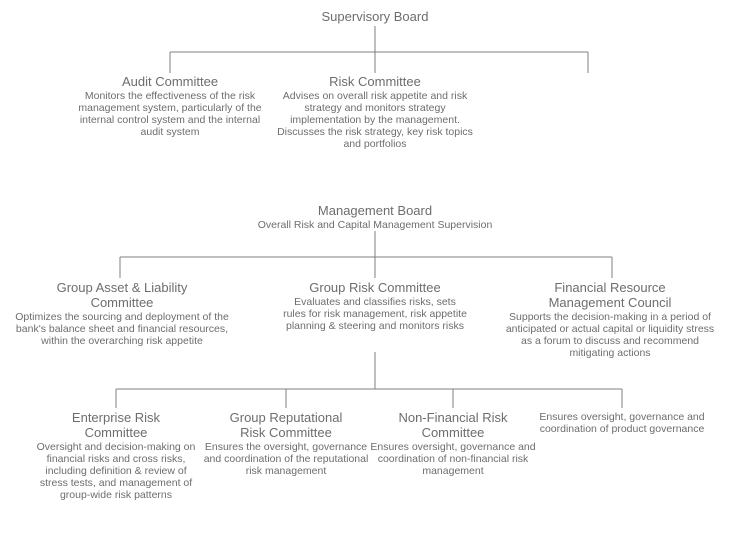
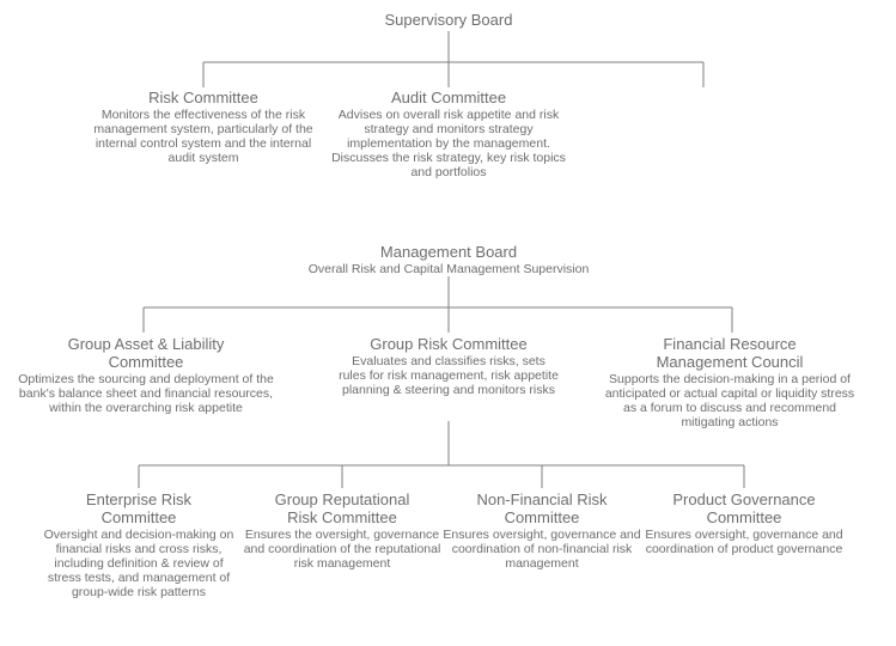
  Supervisory Board
- Audit Committee
+ Risk Committee
  Monitors the effectiveness of the risk management system, particularly of the internal control system and the internal audit system
- Risk Committee
+ Audit Committee
  Advises on overall risk appetite and risk strategy and monitors strategy implementation by the management. Discusses the risk strategy, key risk topics and portfolios
  Management Board
  Overall Risk and Capital Management Supervision
  Group Asset & Liability Committee
  Optimizes the sourcing and deployment of the bank's balance sheet and financial resources, within the overarching risk appetite
  Group Risk Committee
  Evaluates and classifies risks, sets rules for risk management, risk appetite planning & steering and monitors risks
  Financial Resource Management Council
  Supports the decision-making in a period of anticipated or actual capital or liquidity stress as a forum to discuss and recommend mitigating actions
  Enterprise Risk Committee
  Oversight and decision-making on financial risks and cross risks, including definition & review of stress tests, and management of group-wide risk patterns
  Group Reputational Risk Committee
  Ensures the oversight, governance and coordination of the reputational risk management
  Non-Financial Risk Committee
  Ensures oversight, governance and coordination of non-financial risk management
+ Product Governance Committee
  Ensures oversight, governance and coordination of product governance
